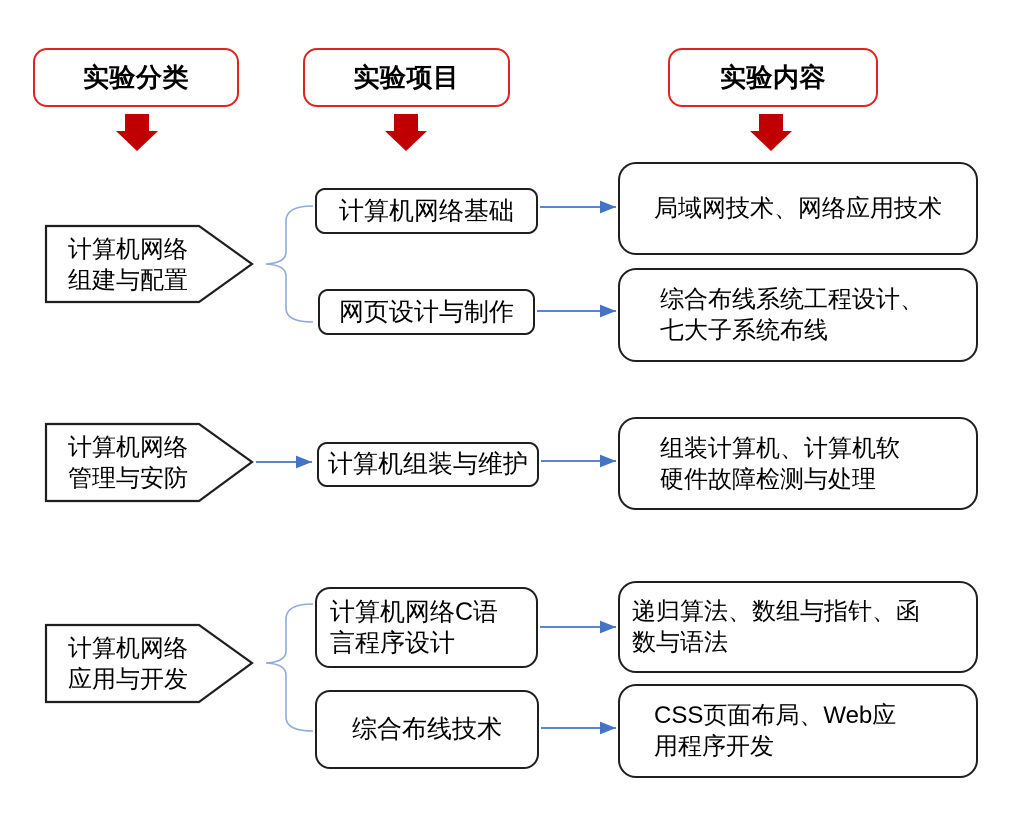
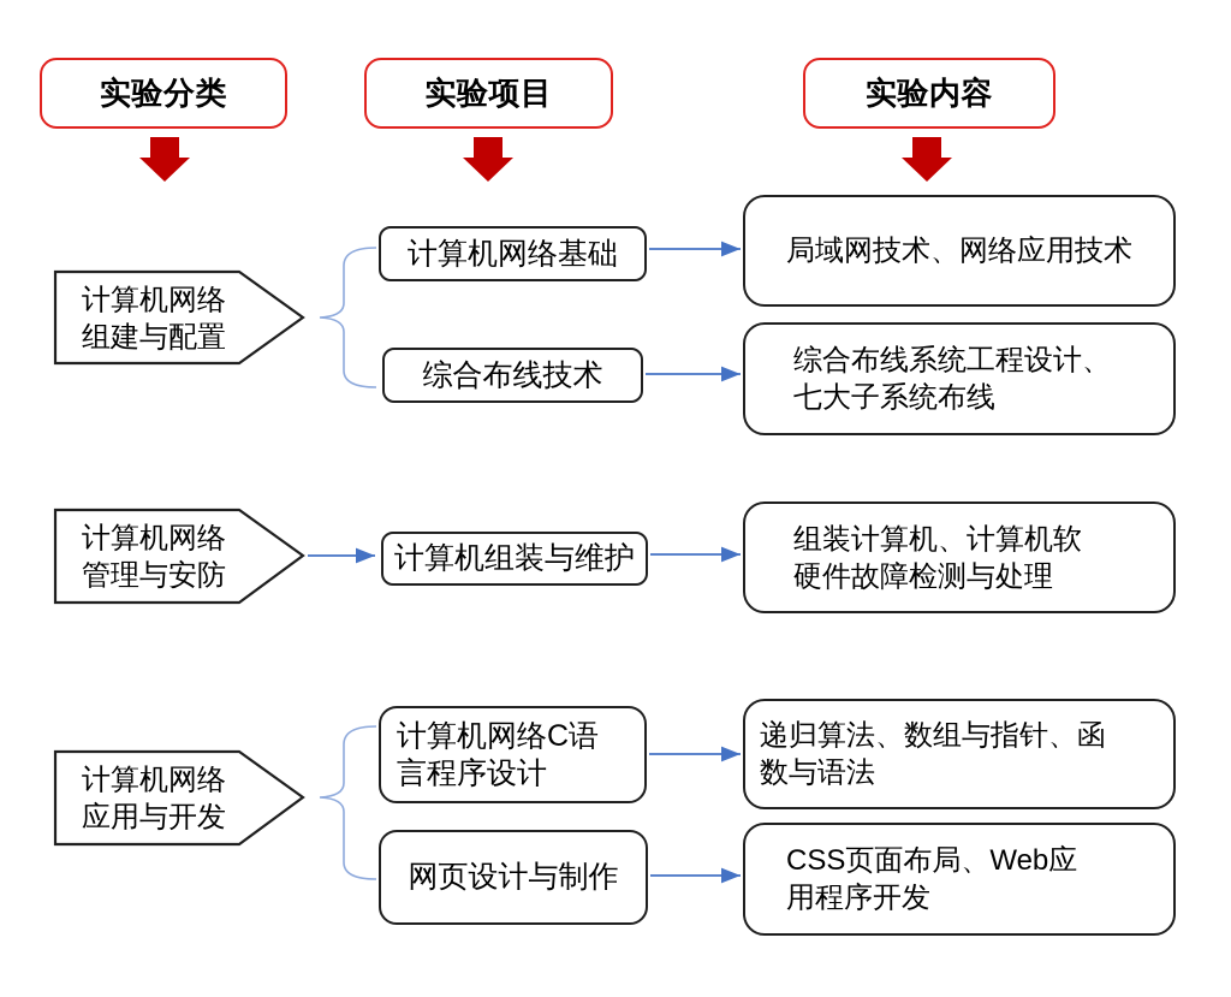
  实验分类
  实验项目
  实验内容
  计算机网络
  组建与配置
  计算机网络
  管理与安防
  计算机网络
  应用与开发
  计算机网络基础
- 网页设计与制作
+ 综合布线技术
  计算机组装与维护
  计算机网络C语
  言程序设计
- 综合布线技术
+ 网页设计与制作
  局域网技术、网络应用技术
  综合布线系统工程设计、
  七大子系统布线
  组装计算机、计算机软
  硬件故障检测与处理
  递归算法、数组与指针、函
  数与语法
  CSS页面布局、Web应
  用程序开发
